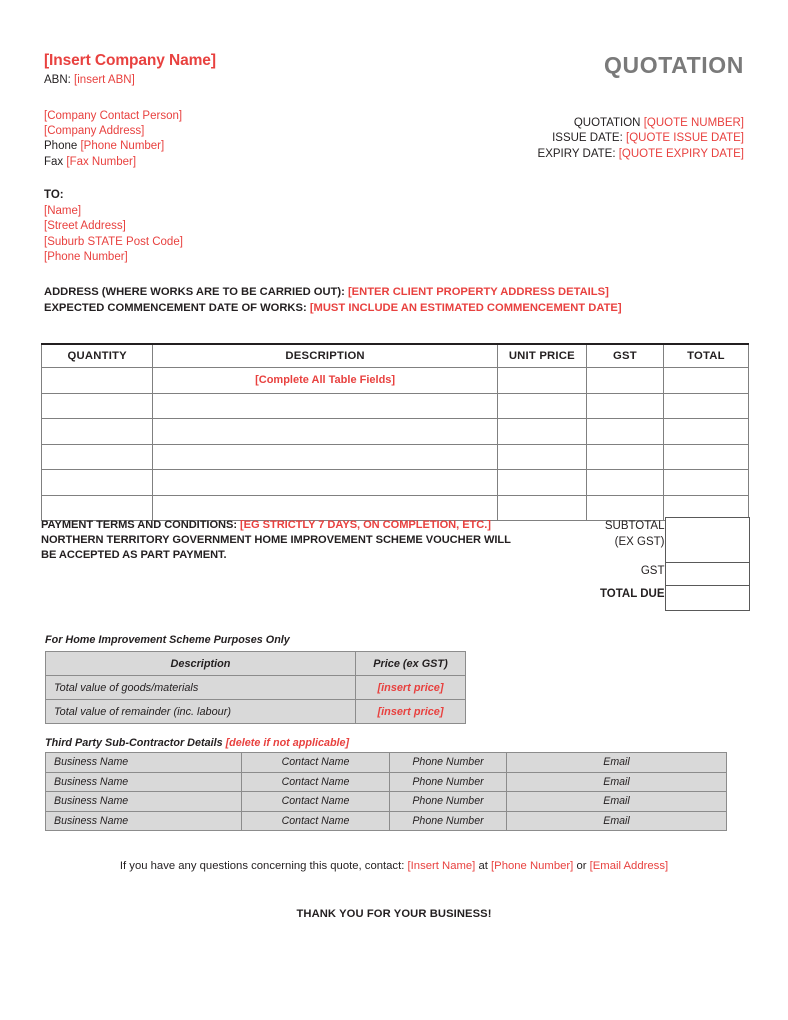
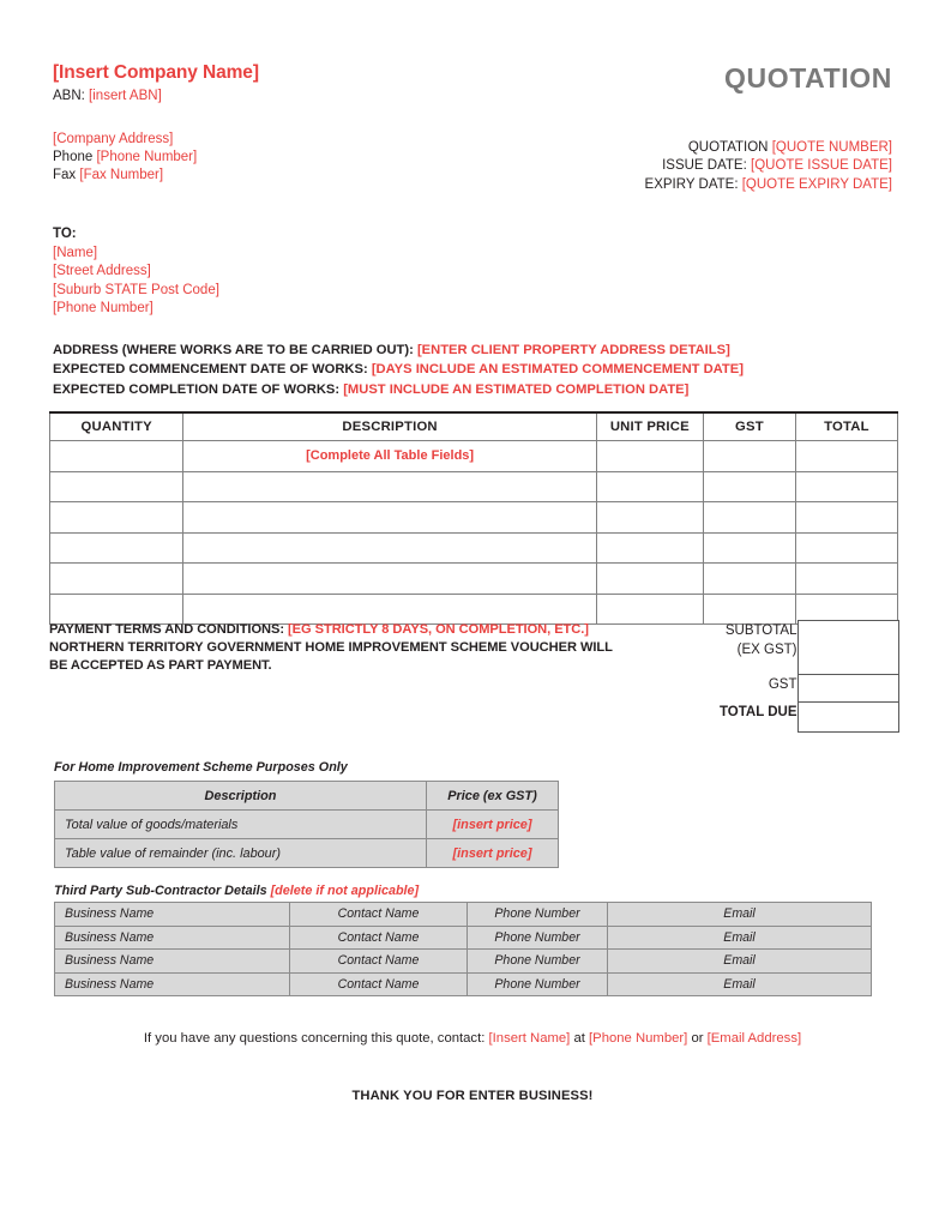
  [Insert Company Name]
  ABN: [insert ABN]
- [Company Contact Person]
  [Company Address]
  Phone [Phone Number]
  Fax [Fax Number]
  QUOTATION
  QUOTATION [QUOTE NUMBER]
  ISSUE DATE: [QUOTE ISSUE DATE]
  EXPIRY DATE: [QUOTE EXPIRY DATE]
  TO:
  [Name]
  [Street Address]
  [Suburb STATE Post Code]
  [Phone Number]
  ADDRESS (WHERE WORKS ARE TO BE CARRIED OUT): [ENTER CLIENT PROPERTY ADDRESS DETAILS]
- EXPECTED COMMENCEMENT DATE OF WORKS: [MUST INCLUDE AN ESTIMATED COMMENCEMENT DATE]
+ EXPECTED COMMENCEMENT DATE OF WORKS: [DAYS INCLUDE AN ESTIMATED COMMENCEMENT DATE]
+ EXPECTED COMPLETION DATE OF WORKS: [MUST INCLUDE AN ESTIMATED COMPLETION DATE]
  QUANTITY	DESCRIPTION	UNIT PRICE	GST	TOTAL
  	[Complete All Table Fields]
- PAYMENT TERMS AND CONDITIONS: [EG STRICTLY 7 DAYS, ON COMPLETION, ETC.] NORTHERN TERRITORY GOVERNMENT HOME IMPROVEMENT SCHEME VOUCHER WILL BE ACCEPTED AS PART PAYMENT.	SUBTOTAL (EX GST)
+ PAYMENT TERMS AND CONDITIONS: [EG STRICTLY 8 DAYS, ON COMPLETION, ETC.] NORTHERN TERRITORY GOVERNMENT HOME IMPROVEMENT SCHEME VOUCHER WILL BE ACCEPTED AS PART PAYMENT.	SUBTOTAL (EX GST)
  GST
  TOTAL DUE
  For Home Improvement Scheme Purposes Only
  Description	Price (ex GST)
  Total value of goods/materials	[insert price]
- Total value of remainder (inc. labour)	[insert price]
+ Table value of remainder (inc. labour)	[insert price]
  Third Party Sub-Contractor Details [delete if not applicable]
  Business Name	Contact Name	Phone Number	Email
  Business Name	Contact Name	Phone Number	Email
  Business Name	Contact Name	Phone Number	Email
  Business Name	Contact Name	Phone Number	Email
  If you have any questions concerning this quote, contact: [Insert Name] at [Phone Number] or [Email Address]
- THANK YOU FOR YOUR BUSINESS!
+ THANK YOU FOR ENTER BUSINESS!
